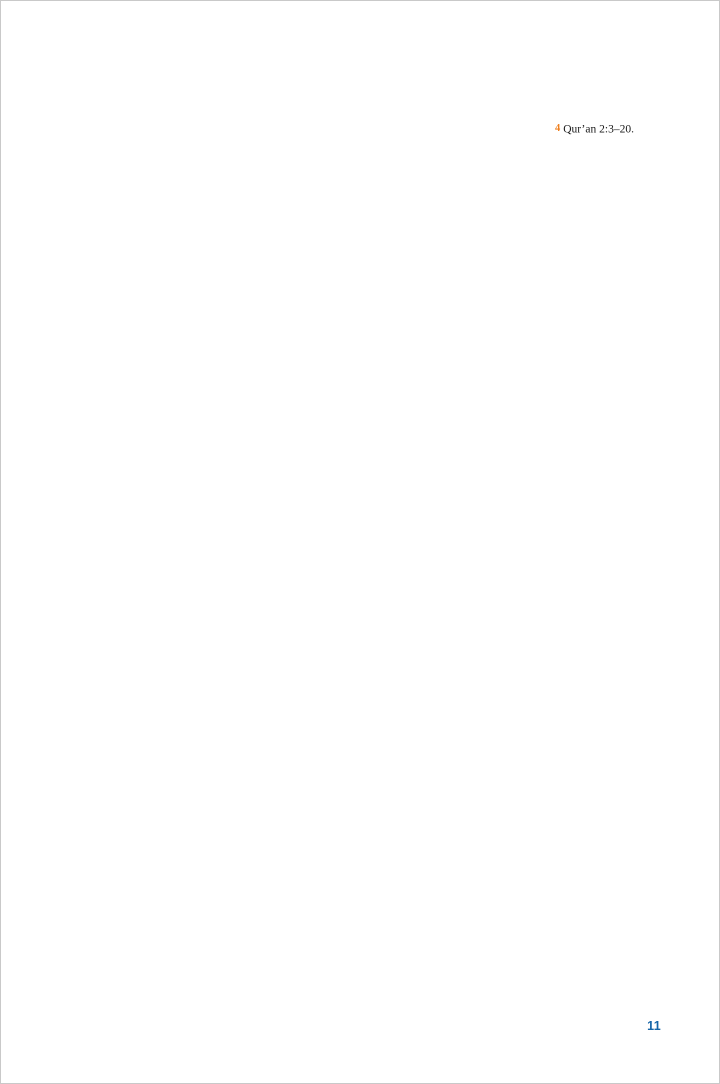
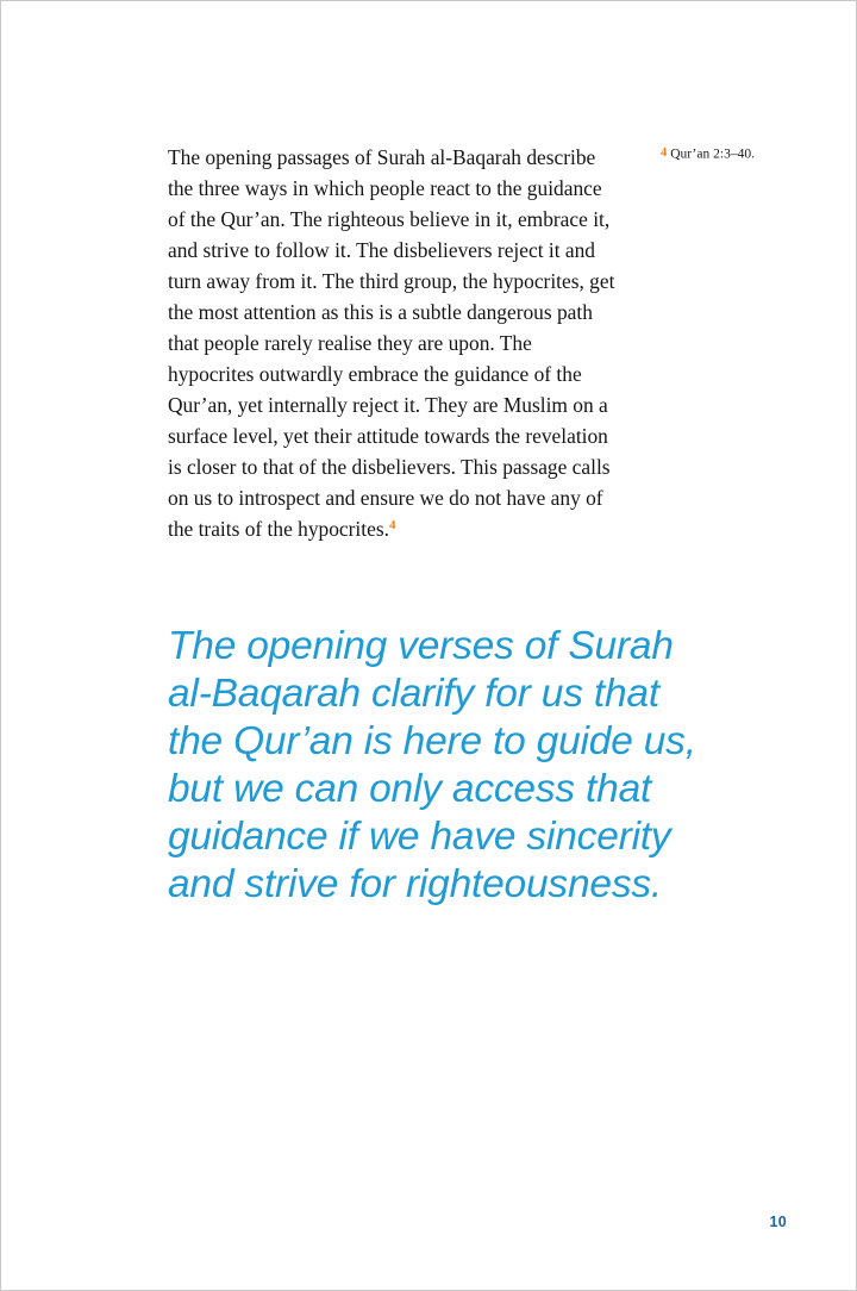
- 4 Qur’an 2:3–20.
+ 4 Qur’an 2:3–40.
+ The opening passages of Surah al-Baqarah describe the three ways in which people react to the guidance of the Qur’an. The righteous believe in it, embrace it, and strive to follow it. The disbelievers reject it and turn away from it. The third group, the hypocrites, get the most attention as this is a subtle dangerous path that people rarely realise they are upon. The hypocrites outwardly embrace the guidance of the Qur’an, yet internally reject it. They are Muslim on a surface level, yet their attitude towards the revelation is closer to that of the disbelievers. This passage calls on us to introspect and ensure we do not have any of the traits of the hypocrites.4
+ The opening verses of Surah al-Baqarah clarify for us that the Qur’an is here to guide us, but we can only access that guidance if we have sincerity and strive for righteousness.
- 11
+ 10
